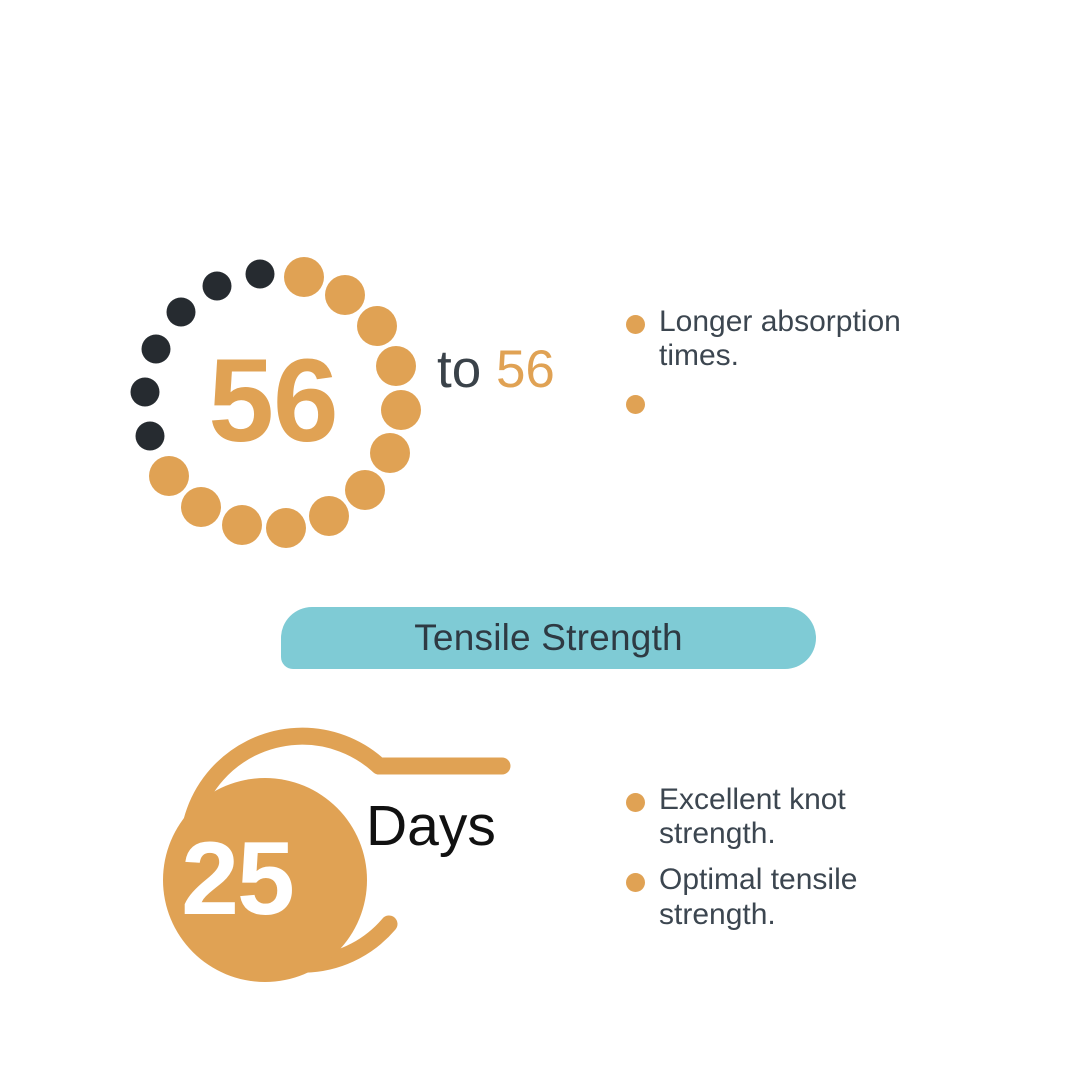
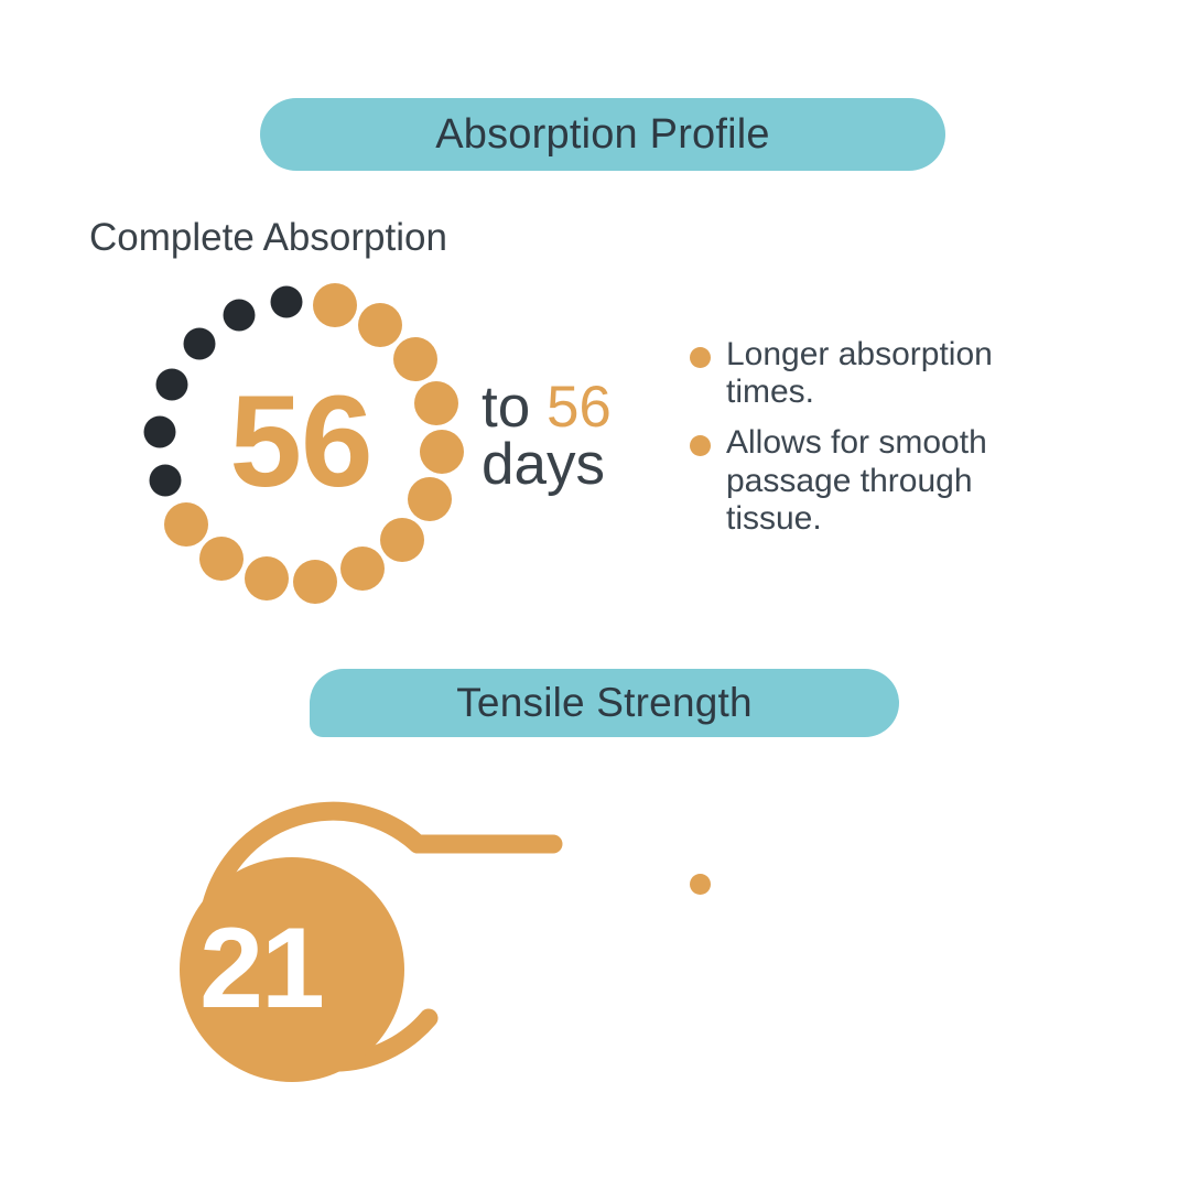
+ Absorption Profile
+ Complete Absorption
  56
  to 56
+ days
  Longer absorption times.
+ Allows for smooth passage through tissue.
  Tensile Strength
- 25
+ 21
- Days
- Excellent knot strength.
- Optimal tensile strength.
